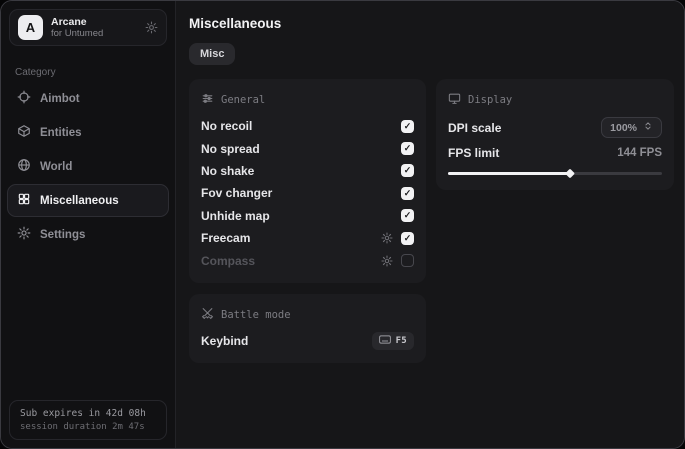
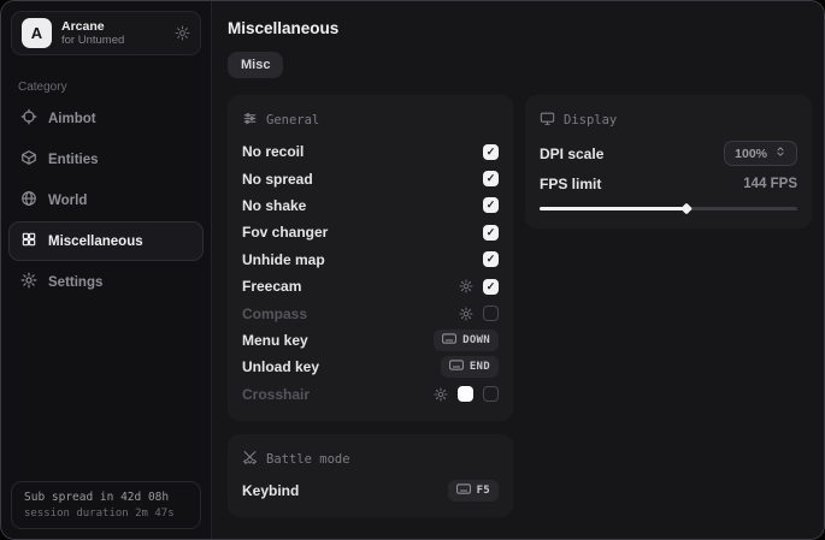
  A
  Arcane
  for Untumed
  Category
  Aimbot
  Entities
  World
  Miscellaneous
  Settings
- Sub expires in 42d 08h
+ Sub spread in 42d 08h
  session duration 2m 47s
  Miscellaneous
  Misc
  General
  No recoil
  ✓
  No spread
  ✓
  No shake
  ✓
  Fov changer
  ✓
  Unhide map
  ✓
  Freecam
  ✓
  Compass
+ Menu key
+ DOWN
+ Unload key
+ END
+ Crosshair
  Battle mode
  Keybind
  F5
  Display
  DPI scale
  100%
  FPS limit
  144 FPS
